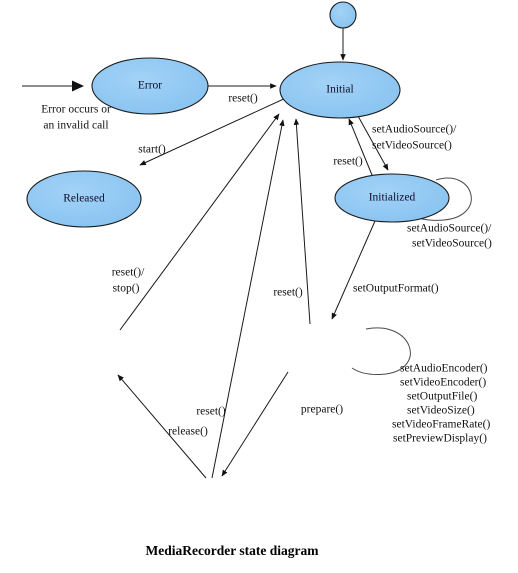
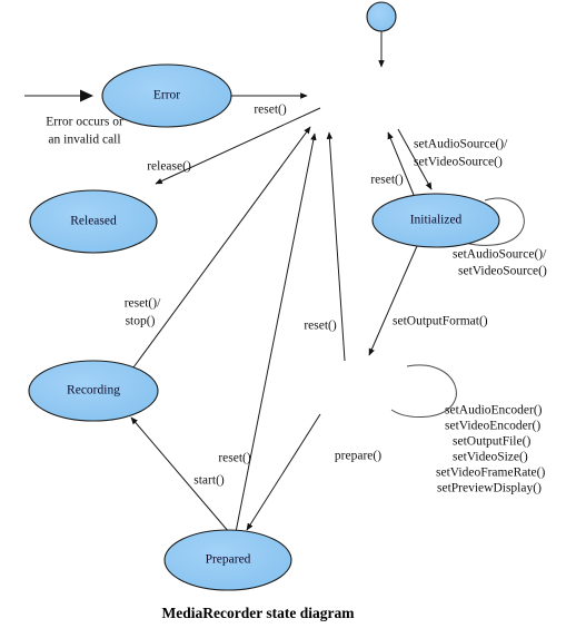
  Error
- Initial
  Released
  Initialized
+ Recording
+ Prepared
  reset()
- start()
+ release()
  setAudioSource()/
  setVideoSource()
  reset()
  setAudioSource()/
  setVideoSource()
  setOutputFormat()
  reset()
  prepare()
- release()
+ start()
  reset()
  reset()/
  stop()
  setAudioEncoder()
  setVideoEncoder()
  setOutputFile()
  setVideoSize()
  setVideoFrameRate()
  setPreviewDisplay()
  Error occurs or
  an invalid call
  MediaRecorder state diagram
